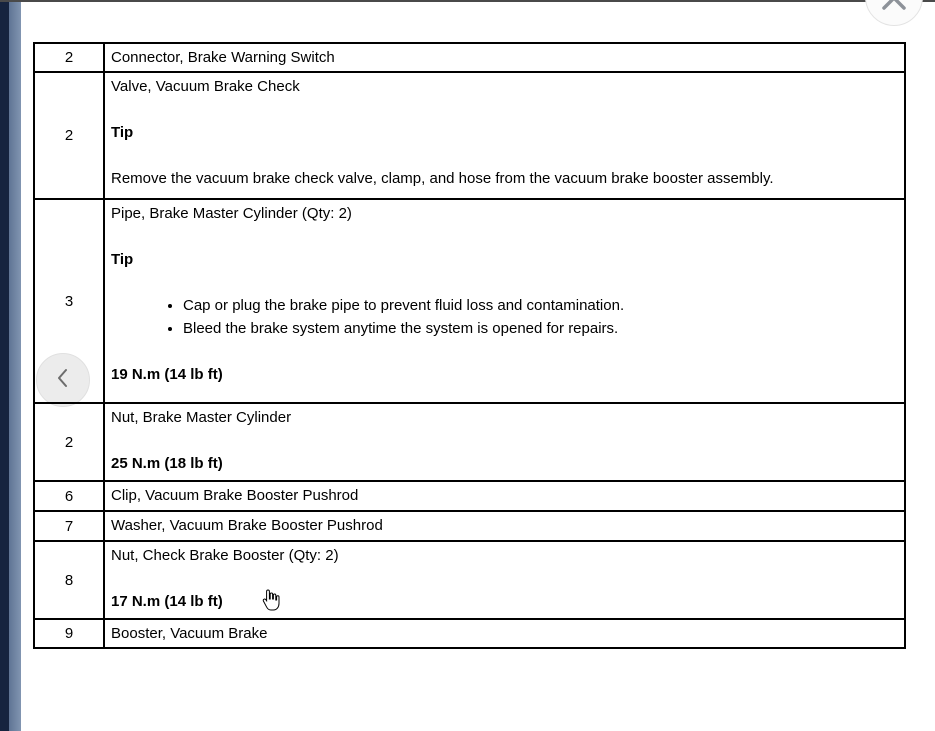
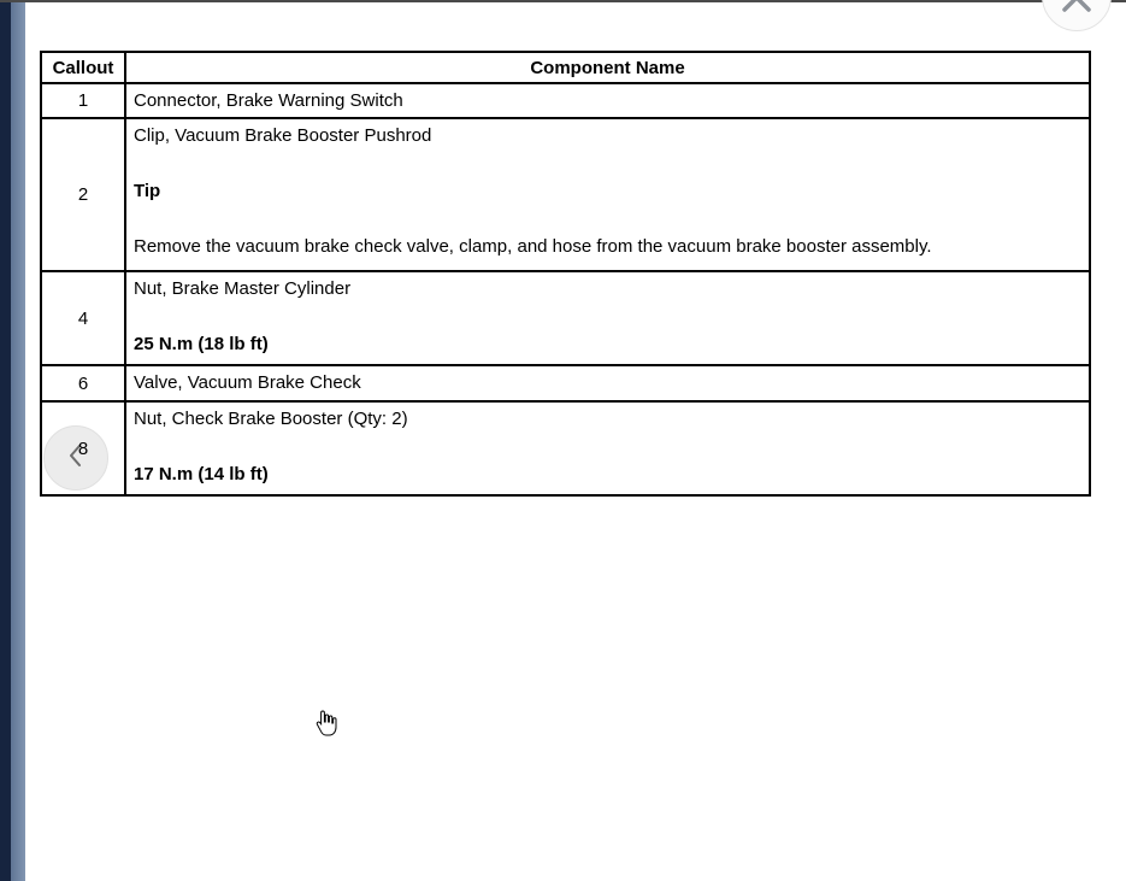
+ Callout	Component Name
- 2	Connector, Brake Warning Switch
+ 1	Connector, Brake Warning Switch
- 2	Valve, Vacuum Brake Check Tip Remove the vacuum brake check valve, clamp, and hose from the vacuum brake booster assembly.
+ 2	Clip, Vacuum Brake Booster Pushrod Tip Remove the vacuum brake check valve, clamp, and hose from the vacuum brake booster assembly.
- 3	Pipe, Brake Master Cylinder (Qty: 2) Tip Cap or plug the brake pipe to prevent fluid loss and contamination. Bleed the brake system anytime the system is opened for repairs. 19 N.m (14 lb ft)
- 2	Nut, Brake Master Cylinder 25 N.m (18 lb ft)
+ 4	Nut, Brake Master Cylinder 25 N.m (18 lb ft)
- 6	Clip, Vacuum Brake Booster Pushrod
+ 6	Valve, Vacuum Brake Check
- 7	Washer, Vacuum Brake Booster Pushrod
  8	Nut, Check Brake Booster (Qty: 2) 17 N.m (14 lb ft)
- 9	Booster, Vacuum Brake
